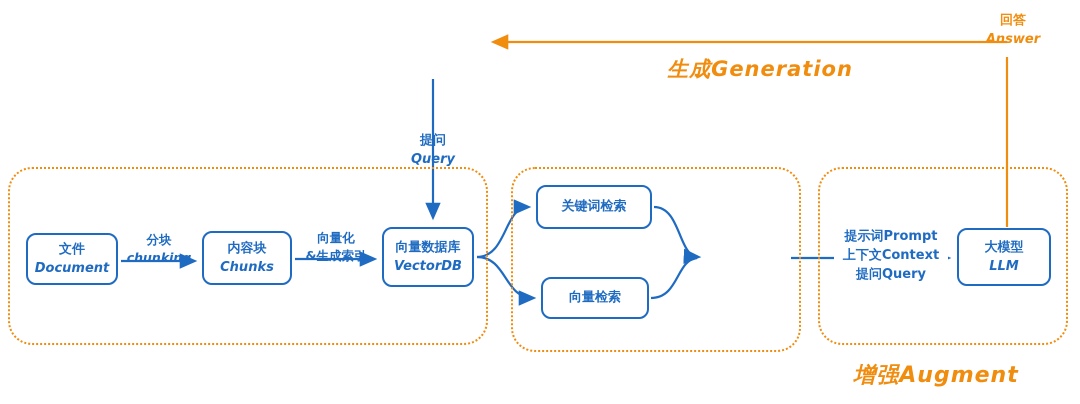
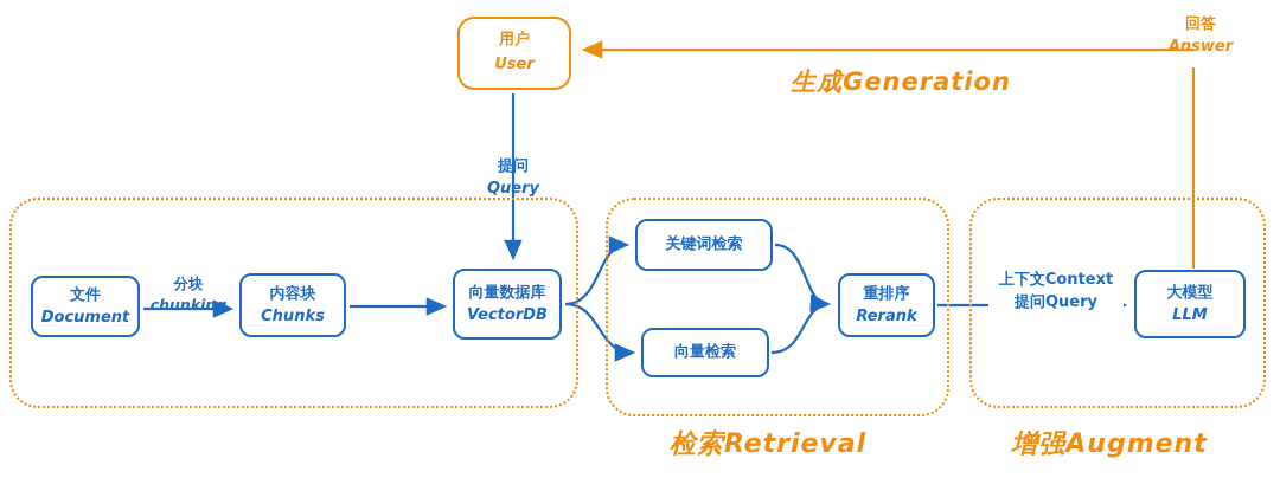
+ 用户
+ User
  回答
  Answer
  生成Generation
  提问
  Query
  文件
  Document
  内容块
  Chunks
  向量数据库
  VectorDB
  关键词检索
  向量检索
+ 重排序
+ Rerank
  大模型
  LLM
  分块
  chunking
- 向量化
- &生成索引
- 提示词Prompt
  上下文Context
  提问Query
+ 检索Retrieval
  增强Augment
